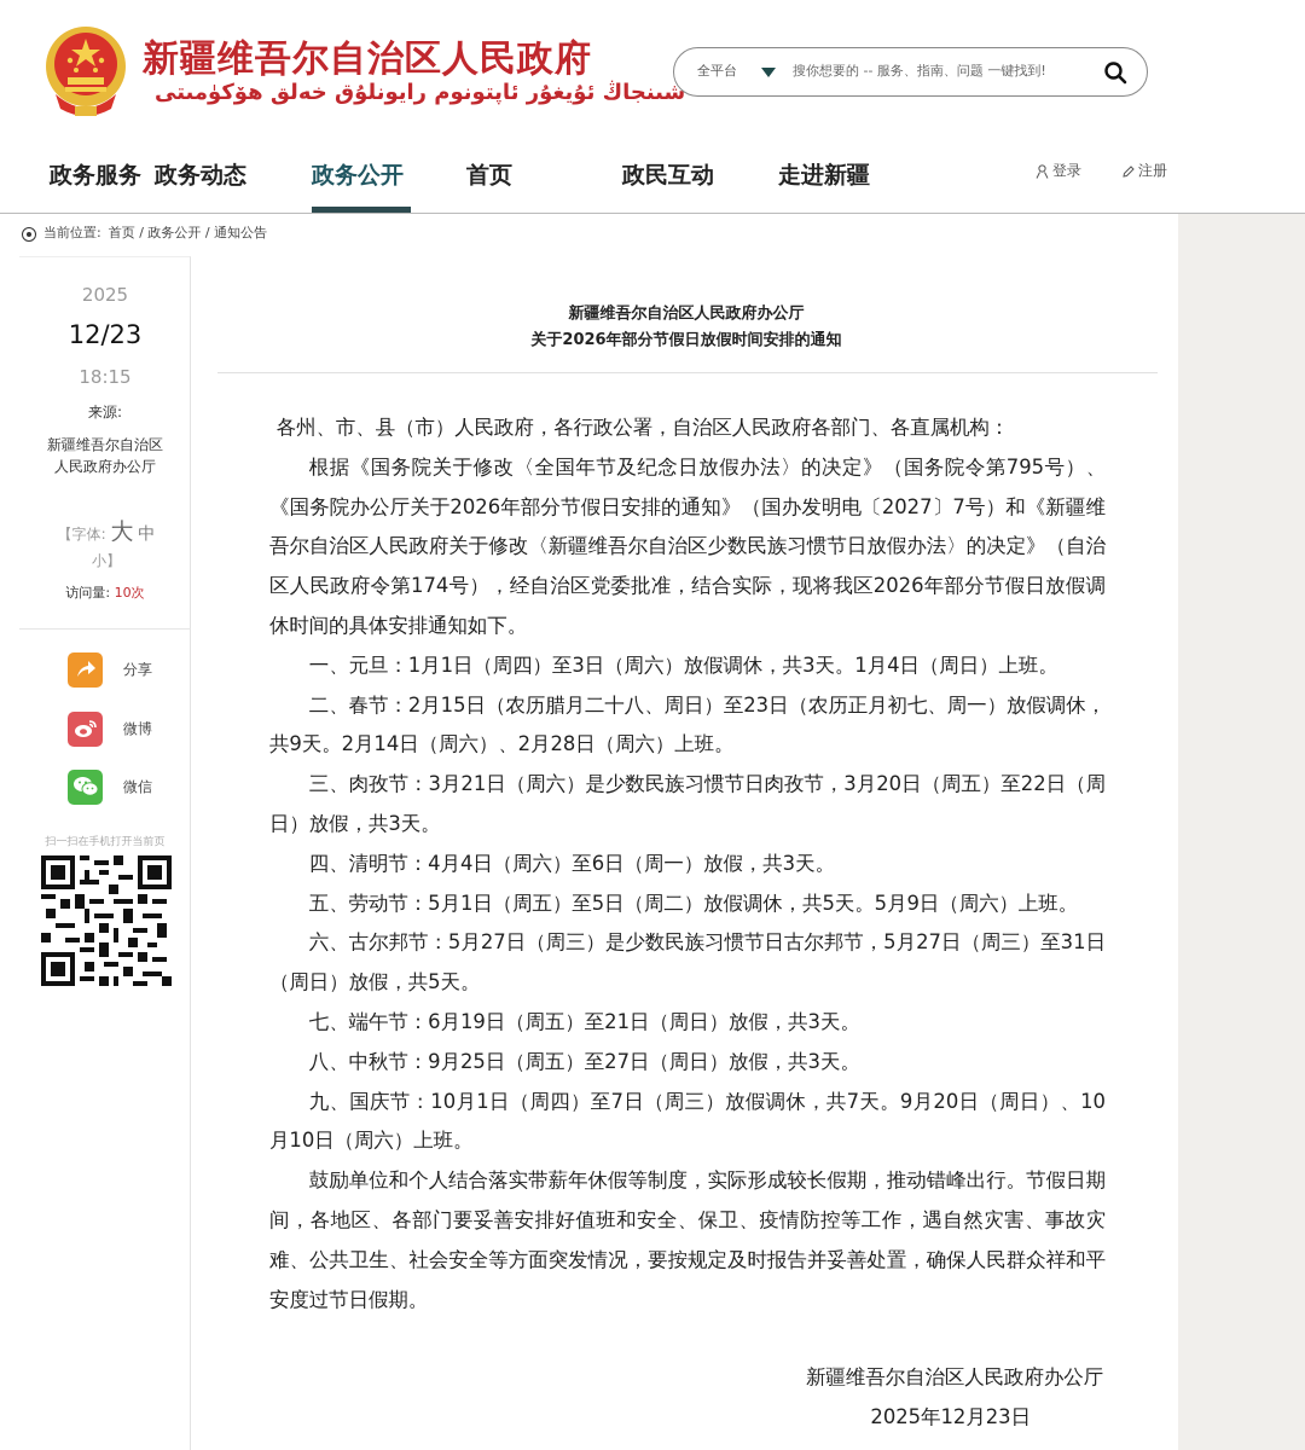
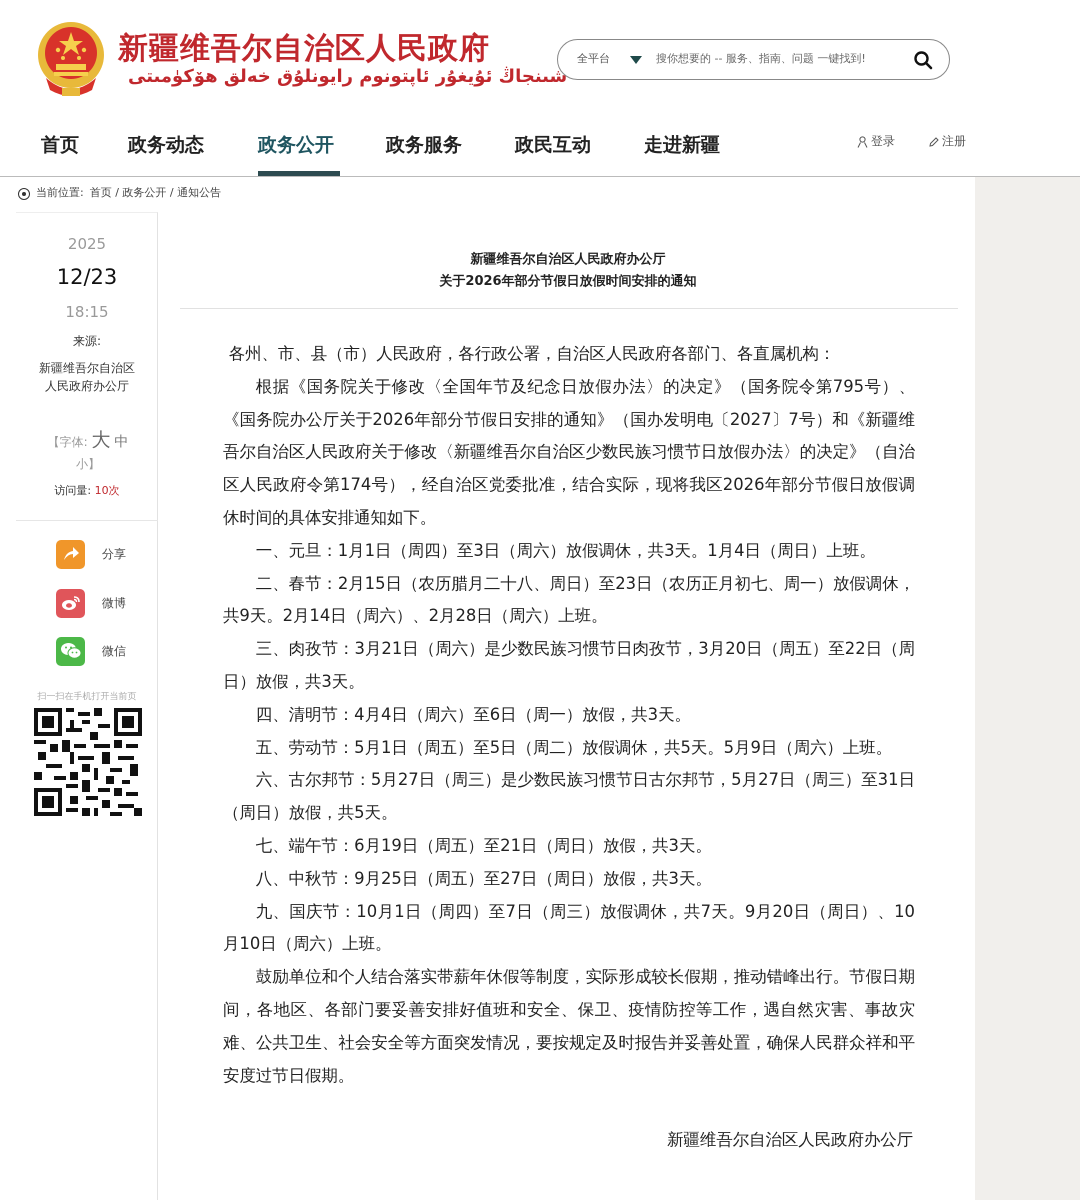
  新疆维吾尔自治区人民政府
  شىنجاڭ ئۇيغۇر ئاپتونوم رايونلۇق خەلق ھۆكۈمىتى
  全平台
  搜你想要的 -- 服务、指南、问题 一键找到!
- 政务服务
+ 首页
  政务动态
  政务公开
- 首页
+ 政务服务
  政民互动
  走进新疆
  登录
  注册
  当前位置:
  首页 / 政务公开 / 通知公告
  2025
  12/23
  18:15
  来源:
  新疆维吾尔自治区人民政府办公厅
  【字体: 大 中 小】
  访问量: 10次
  分享
  微博
  微信
  扫一扫在手机打开当前页
  新疆维吾尔自治区人民政府办公厅
  关于2026年部分节假日放假时间安排的通知
  各州、市、县（市）人民政府，各行政公署，自治区人民政府各部门、各直属机构：
  根据《国务院关于修改〈全国年节及纪念日放假办法〉的决定》（国务院令第795号）、《国务院办公厅关于2026年部分节假日安排的通知》（国办发明电〔2027〕7号）和《新疆维吾尔自治区人民政府关于修改〈新疆维吾尔自治区少数民族习惯节日放假办法〉的决定》（自治区人民政府令第174号），经自治区党委批准，结合实际，现将我区2026年部分节假日放假调休时间的具体安排通知如下。
  一、元旦：1月1日（周四）至3日（周六）放假调休，共3天。1月4日（周日）上班。
  二、春节：2月15日（农历腊月二十八、周日）至23日（农历正月初七、周一）放假调休，共9天。2月14日（周六）、2月28日（周六）上班。
  三、肉孜节：3月21日（周六）是少数民族习惯节日肉孜节，3月20日（周五）至22日（周日）放假，共3天。
  四、清明节：4月4日（周六）至6日（周一）放假，共3天。
  五、劳动节：5月1日（周五）至5日（周二）放假调休，共5天。5月9日（周六）上班。
  六、古尔邦节：5月27日（周三）是少数民族习惯节日古尔邦节，5月27日（周三）至31日（周日）放假，共5天。
  七、端午节：6月19日（周五）至21日（周日）放假，共3天。
  八、中秋节：9月25日（周五）至27日（周日）放假，共3天。
  九、国庆节：10月1日（周四）至7日（周三）放假调休，共7天。9月20日（周日）、10月10日（周六）上班。
  鼓励单位和个人结合落实带薪年休假等制度，实际形成较长假期，推动错峰出行。节假日期间，各地区、各部门要妥善安排好值班和安全、保卫、疫情防控等工作，遇自然灾害、事故灾难、公共卫生、社会安全等方面突发情况，要按规定及时报告并妥善处置，确保人民群众祥和平安度过节日假期。
  新疆维吾尔自治区人民政府办公厅
- 2025年12月23日
